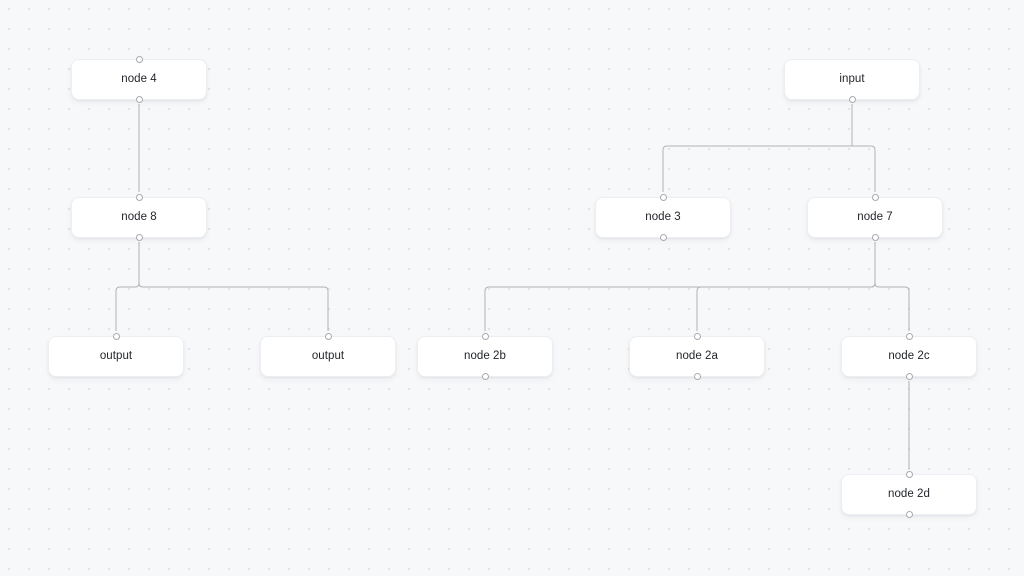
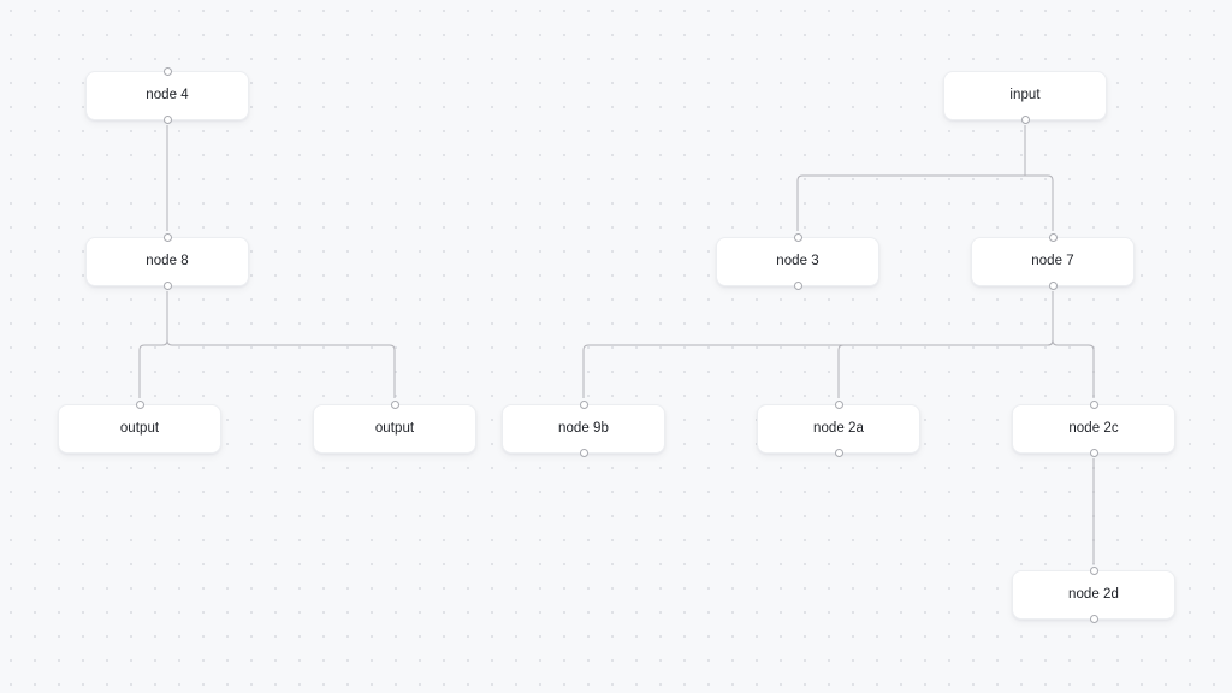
  node 4
  input
  node 8
  node 3
  node 7
  output
  output
- node 2b
+ node 9b
  node 2a
  node 2c
  node 2d
